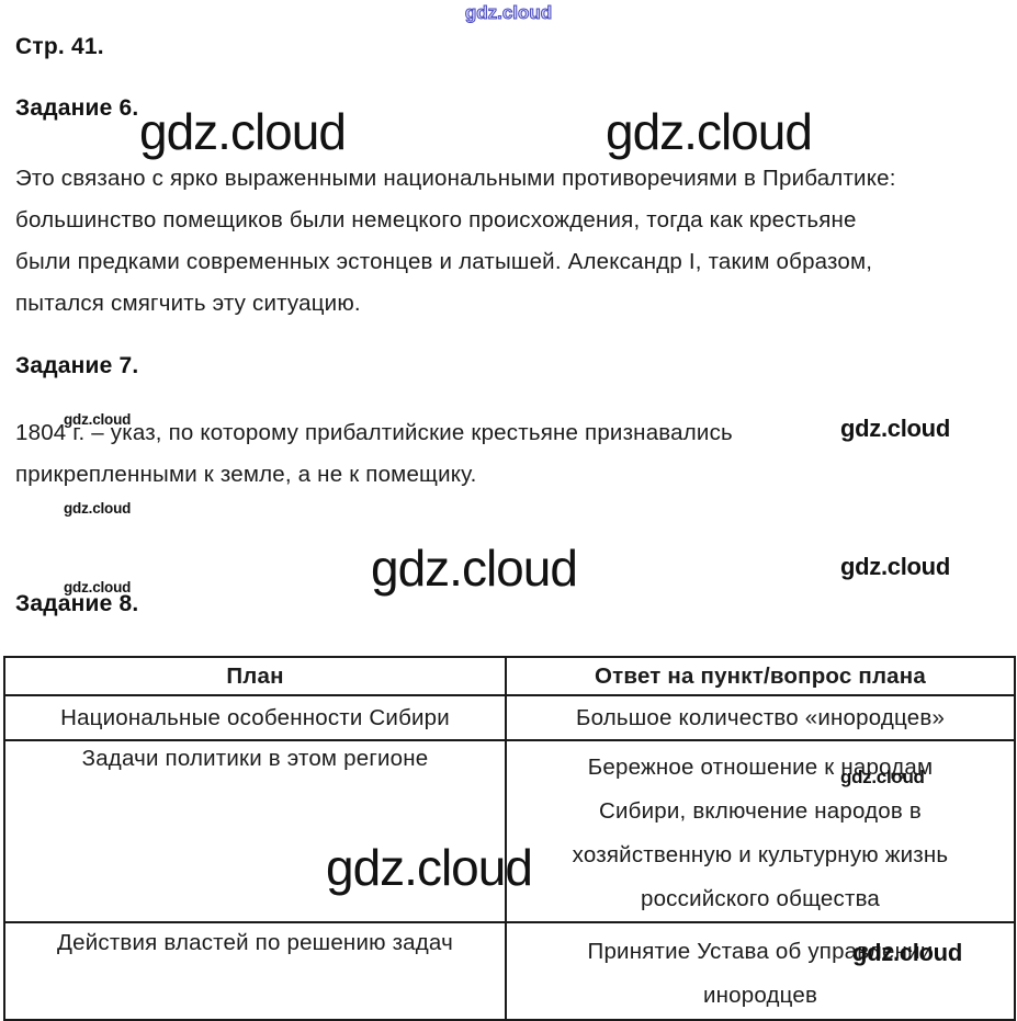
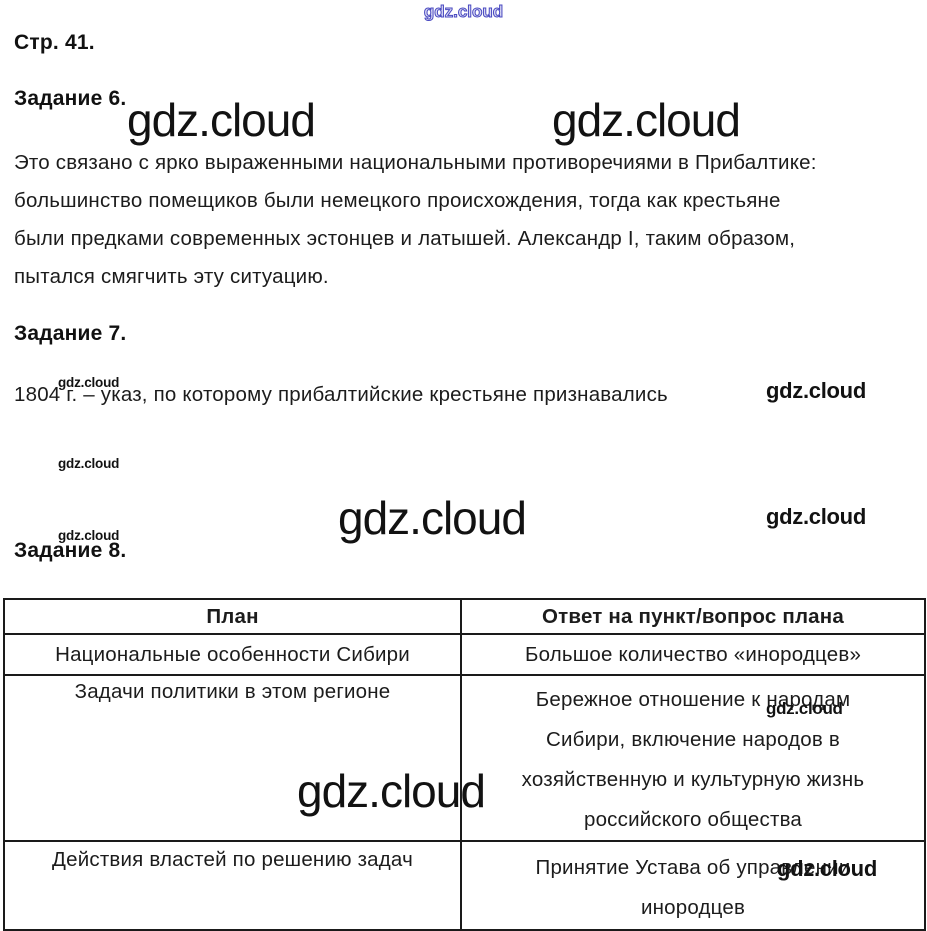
  gdz.cloud
  Стр. 41.
  Задание 6.
  gdz.cloud
  gdz.cloud
  Это связано с ярко выраженными национальными противоречиями в Прибалтике:
  большинство помещиков были немецкого происхождения, тогда как крестьяне
  были предками современных эстонцев и латышей. Александр I, таким образом,
  пытался смягчить эту ситуацию.
  Задание 7.
  gdz.cloud
  1804 г. – указ, по которому прибалтийские крестьяне признавались
  gdz.cloud
- прикрепленными к земле, а не к помещику.
  gdz.cloud
  gdz.cloud
  gdz.cloud
  gdz.cloud
  Задание 8.
  План	Ответ на пункт/вопрос плана
  Национальные особенности Сибири	Большое количество «инородцев»
  Задачи политики в этом регионе	Бережное отношение к народам Сибири, включение народов в хозяйственную и культурную жизнь российского общества
  Действия властей по решению задач	Принятие Устава об управлении инородцев
  gdz.cloud
  gdz.cloud
  gdz.cloud
